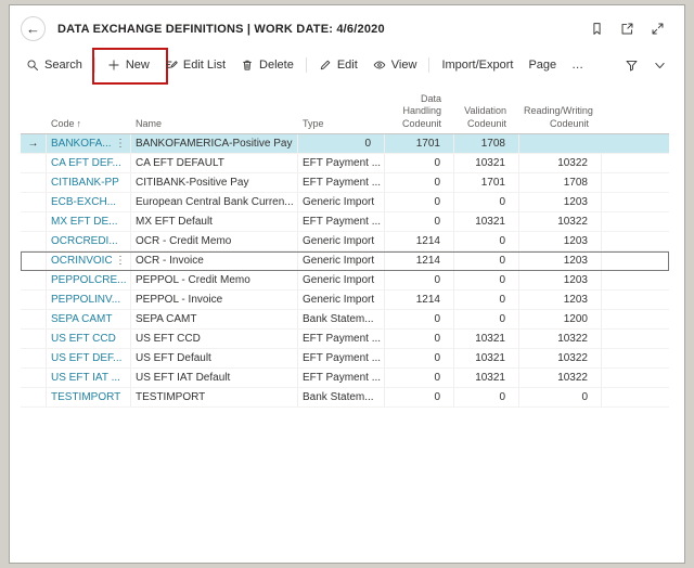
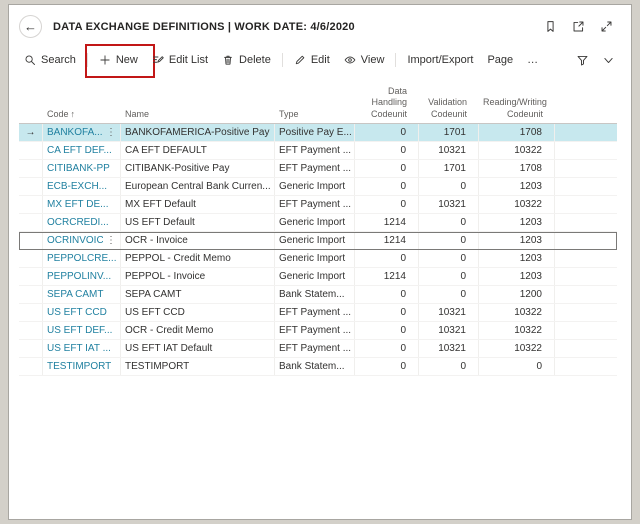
  ←
  DATA EXCHANGE DEFINITIONS | WORK DATE: 4/6/2020
  Search
  New
  Edit List
  Delete
  Edit
  View
  Import/Export
  Page
  …
  Code ↑
  Name
  Type
  Data Handling Codeunit
  Validation Codeunit
  Reading/Writing Codeunit
  →
  BANKOFA...
  ⋮
  BANKOFAMERICA-Positive Pay
+ Positive Pay E...
  0
  1701
  1708
  CA EFT DEF...
  CA EFT DEFAULT
  EFT Payment ...
  0
  10321
  10322
  CITIBANK-PP
  CITIBANK-Positive Pay
  EFT Payment ...
  0
  1701
  1708
  ECB-EXCH...
  European Central Bank Curren...
  Generic Import
  0
  0
  1203
  MX EFT DE...
  MX EFT Default
  EFT Payment ...
  0
  10321
  10322
  OCRCREDI...
- OCR - Credit Memo
+ US EFT Default
  Generic Import
  1214
  0
  1203
  OCRINVOIC
  ⋮
  OCR - Invoice
  Generic Import
  1214
  0
  1203
  PEPPOLCRE...
  PEPPOL - Credit Memo
  Generic Import
  0
  0
  1203
  PEPPOLINV...
  PEPPOL - Invoice
  Generic Import
  1214
  0
  1203
  SEPA CAMT
  SEPA CAMT
  Bank Statem...
  0
  0
  1200
  US EFT CCD
  US EFT CCD
  EFT Payment ...
  0
  10321
  10322
  US EFT DEF...
- US EFT Default
+ OCR - Credit Memo
  EFT Payment ...
  0
  10321
  10322
  US EFT IAT ...
  US EFT IAT Default
  EFT Payment ...
  0
  10321
  10322
  TESTIMPORT
  TESTIMPORT
  Bank Statem...
  0
  0
  0
